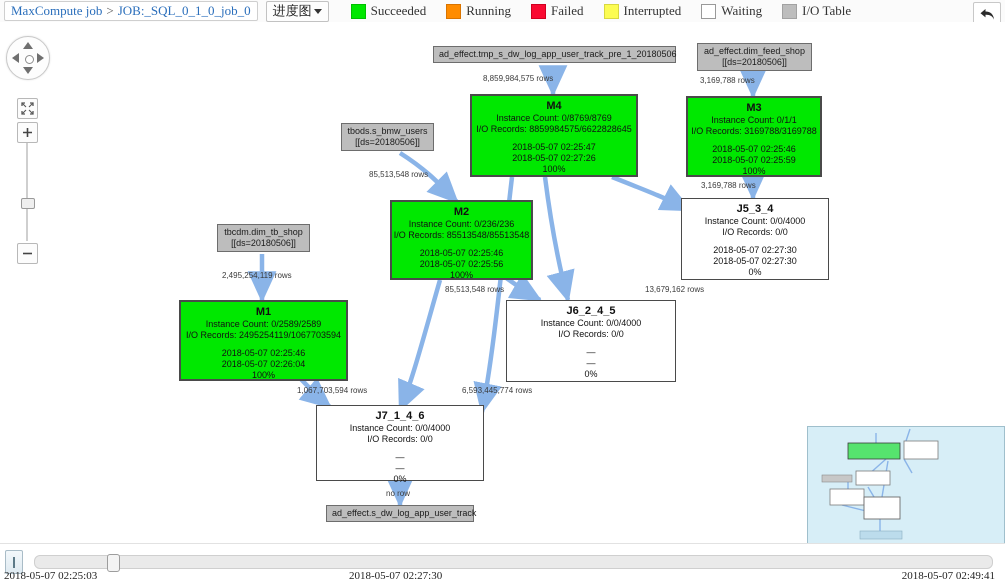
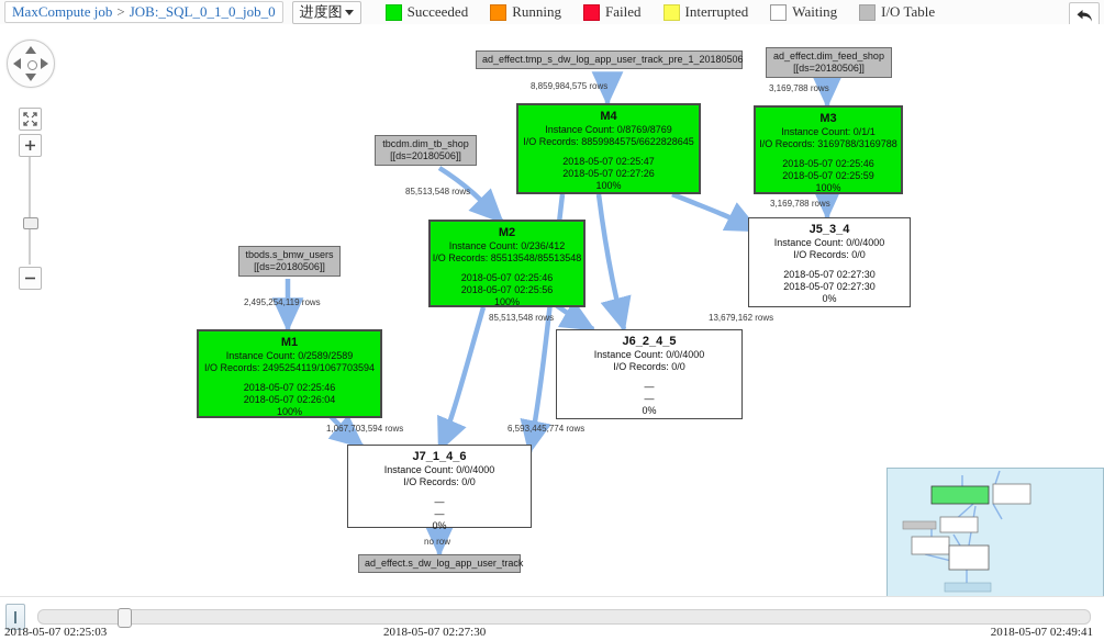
  MaxCompute job
  >
  JOB:_SQL_0_1_0_job_0
  进度图
  Succeeded
  Running
  Failed
  Interrupted
  Waiting
  I/O Table
  ad_effect.tmp_s_dw_log_app_user_track_pre_1_20180506
  ad_effect.dim_feed_shop
  [[ds=20180506]]
- tbods.s_bmw_users
+ tbcdm.dim_tb_shop
  [[ds=20180506]]
- tbcdm.dim_tb_shop
+ tbods.s_bmw_users
  [[ds=20180506]]
  ad_effect.s_dw_log_app_user_track
  M4
  Instance Count: 0/8769/8769
  I/O Records: 8859984575/6622828645
  2018-05-07 02:25:47
  2018-05-07 02:27:26
  100%
  M3
  Instance Count: 0/1/1
  I/O Records: 3169788/3169788
  2018-05-07 02:25:46
  2018-05-07 02:25:59
  100%
  M2
- Instance Count: 0/236/236
+ Instance Count: 0/236/412
  I/O Records: 85513548/85513548
  2018-05-07 02:25:46
  2018-05-07 02:25:56
  100%
  M1
  Instance Count: 0/2589/2589
  I/O Records: 2495254119/1067703594
  2018-05-07 02:25:46
  2018-05-07 02:26:04
  100%
  J5_3_4
  Instance Count: 0/0/4000
  I/O Records: 0/0
  2018-05-07 02:27:30
  2018-05-07 02:27:30
  0%
  J6_2_4_5
  Instance Count: 0/0/4000
  I/O Records: 0/0
  —
  —
  0%
  J7_1_4_6
  Instance Count: 0/0/4000
  I/O Records: 0/0
  —
  —
  0%
  8,859,984,575 rows
  3,169,788 rows
  3,169,788 rows
  85,513,548 rows
  2,495,254,119 rows
  85,513,548 rows
  13,679,162 rows
  1,067,703,594 rows
  6,593,445,774 rows
  no row
  2018-05-07 02:25:03
  2018-05-07 02:27:30
  2018-05-07 02:49:41
